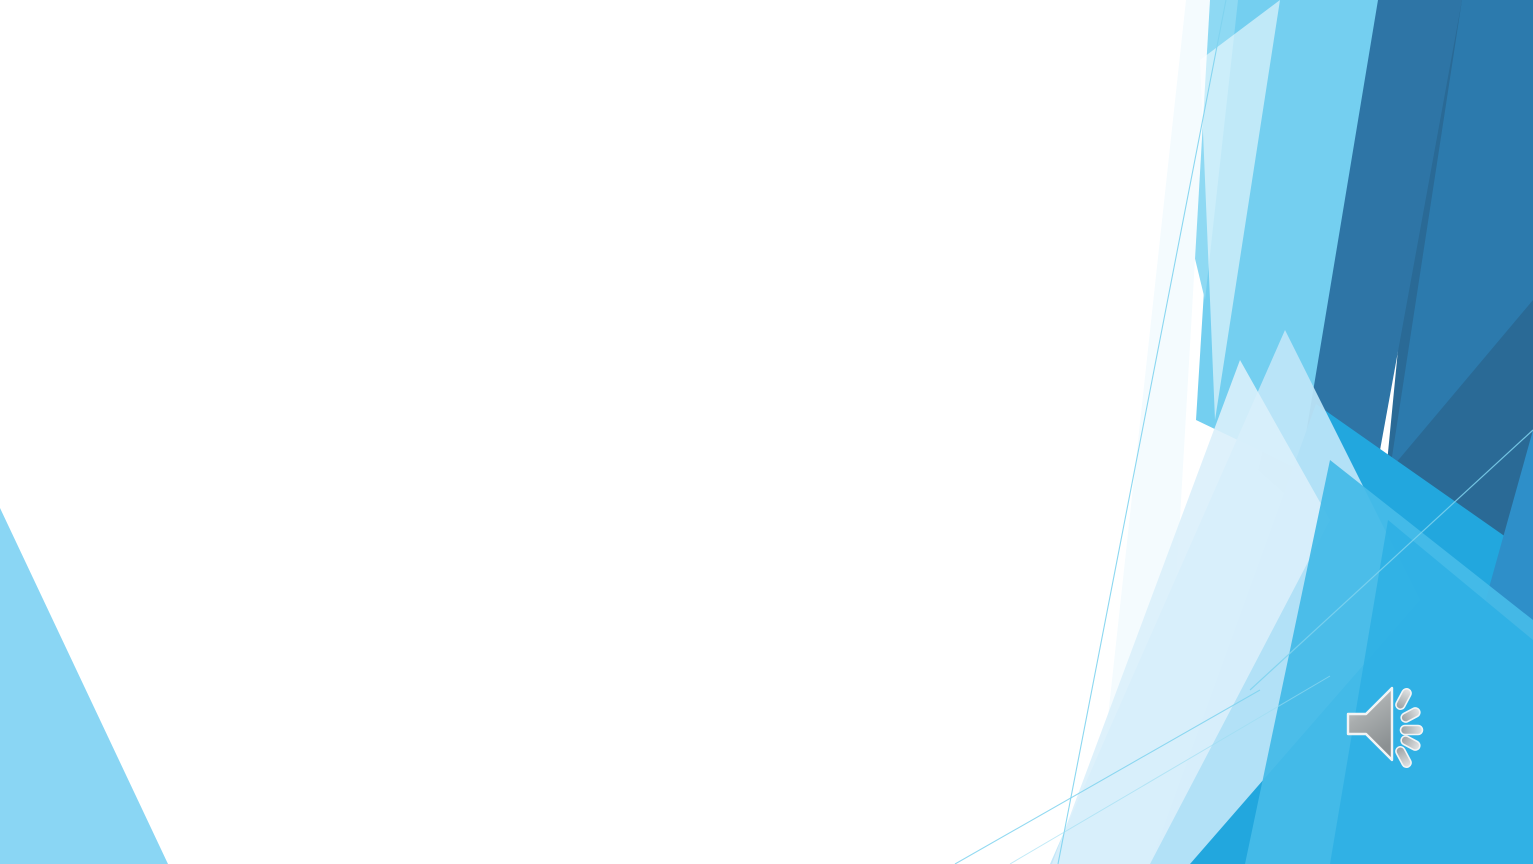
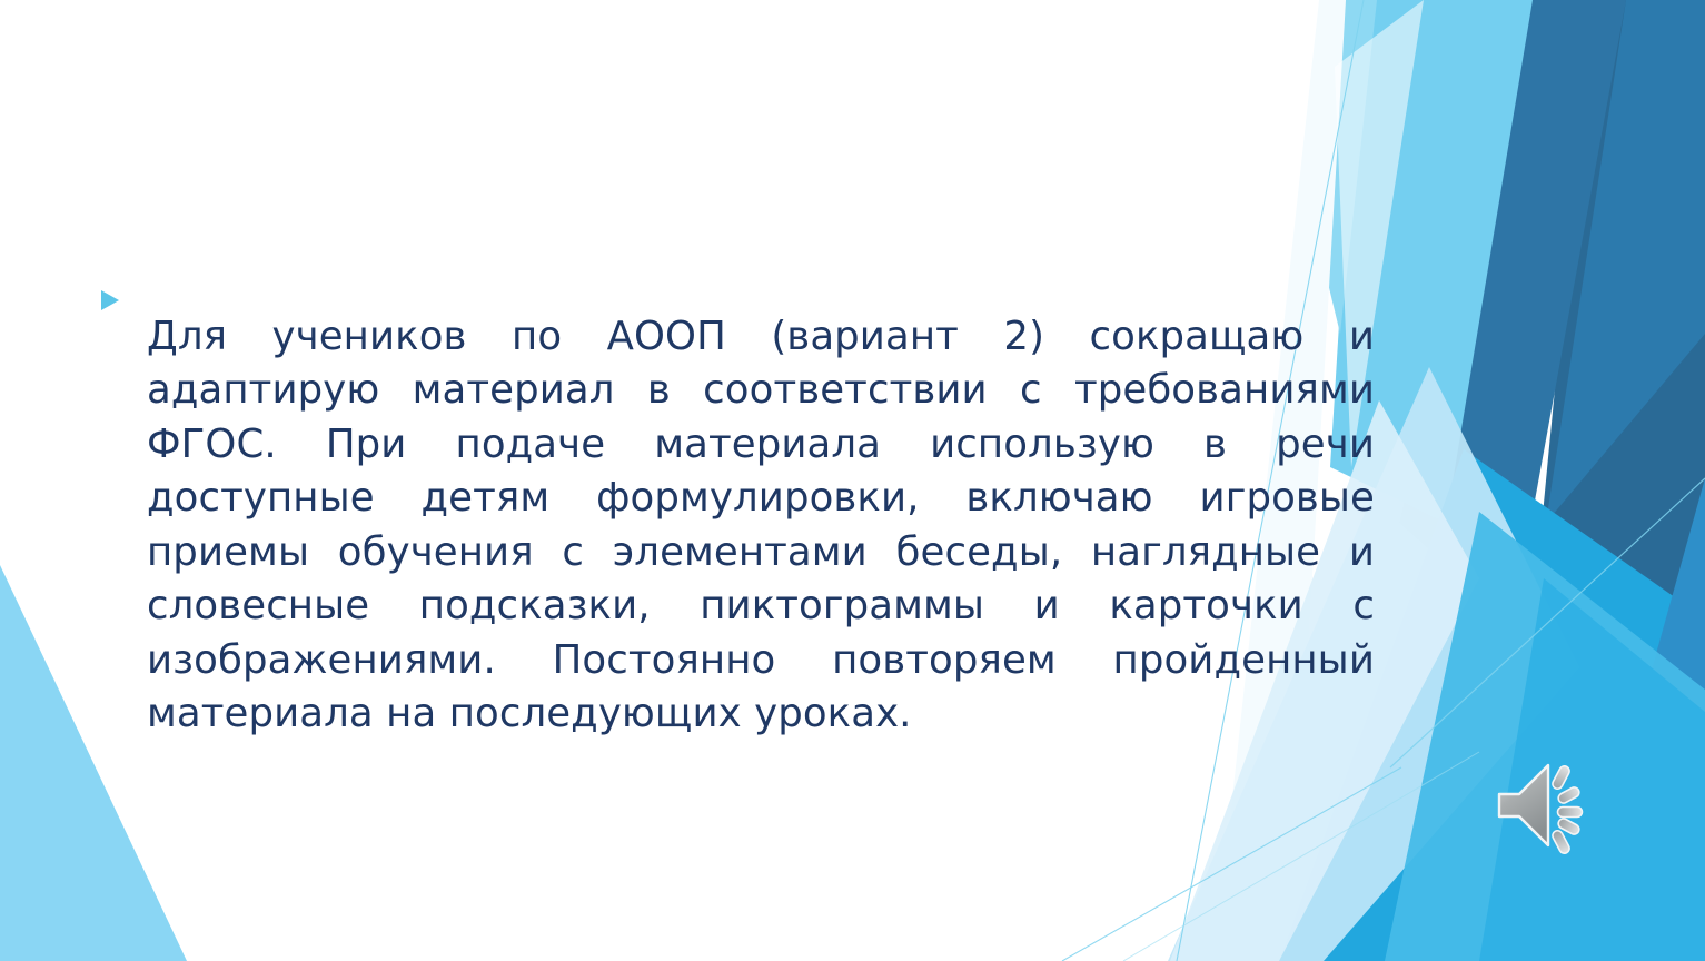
+ Для учеников по АООП (вариант 2) сокращаю и адаптирую материал в соответствии с требованиями ФГОС. При подаче материала использую в речи доступные детям формулировки, включаю игровые приемы обучения с элементами беседы, наглядные и словесные подсказки, пиктограммы и карточки с изображениями. Постоянно повторяем пройденный материала на последующих уроках.
